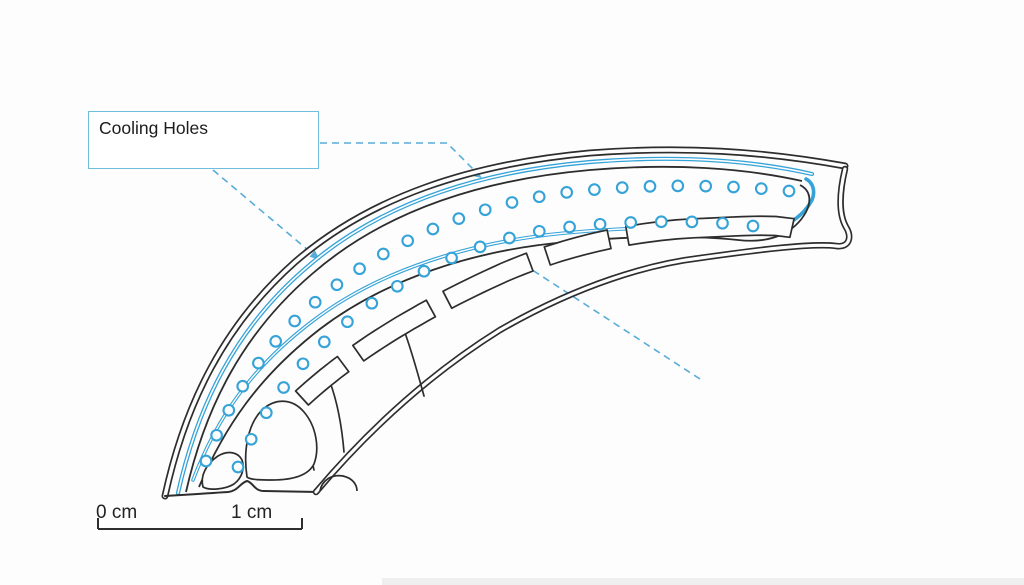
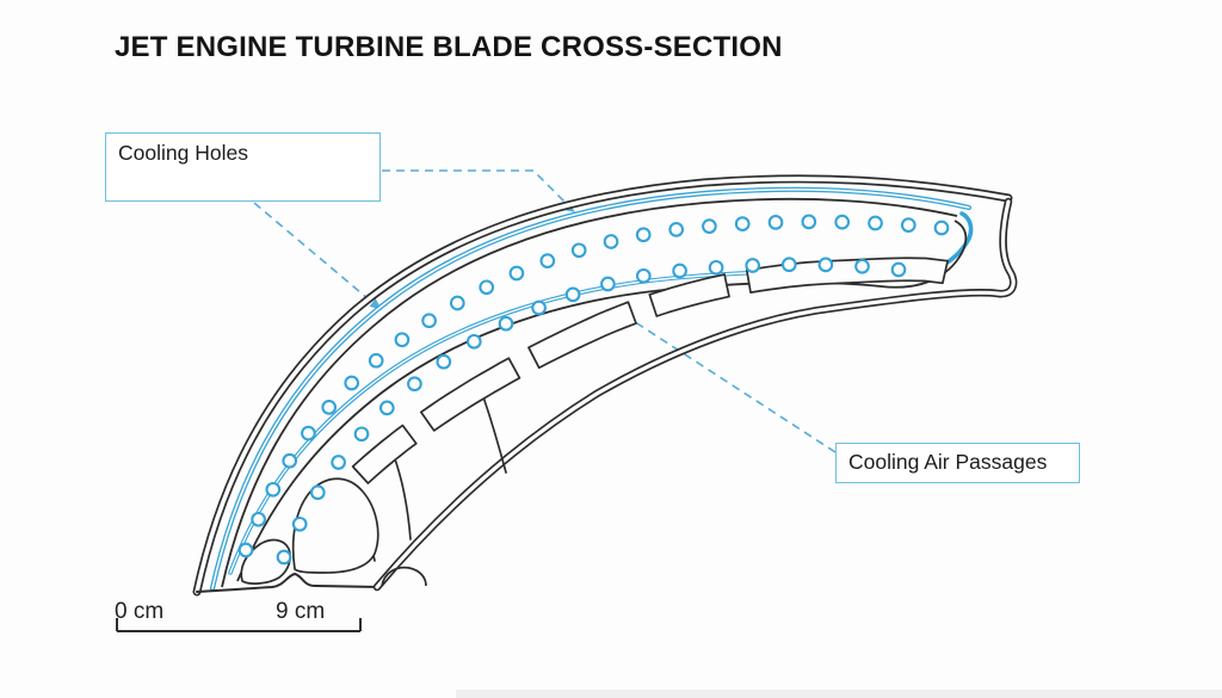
+ JET ENGINE TURBINE BLADE CROSS-SECTION
  Cooling Holes
+ Cooling Air Passages
  0 cm
- 1 cm
+ 9 cm
